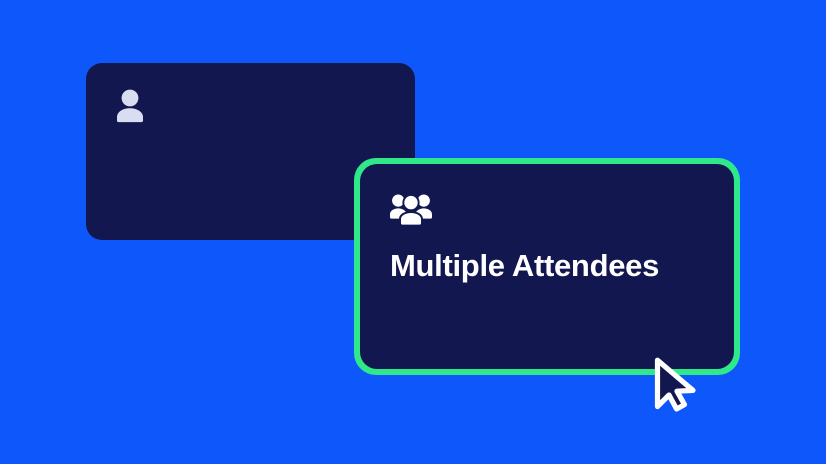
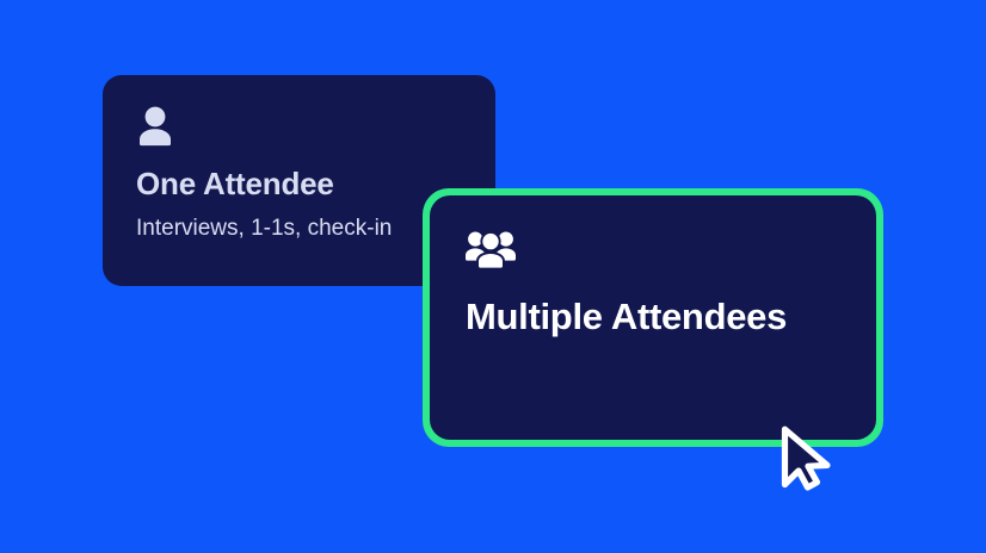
+ One Attendee
+ Interviews, 1-1s, check-in
  Multiple Attendees
